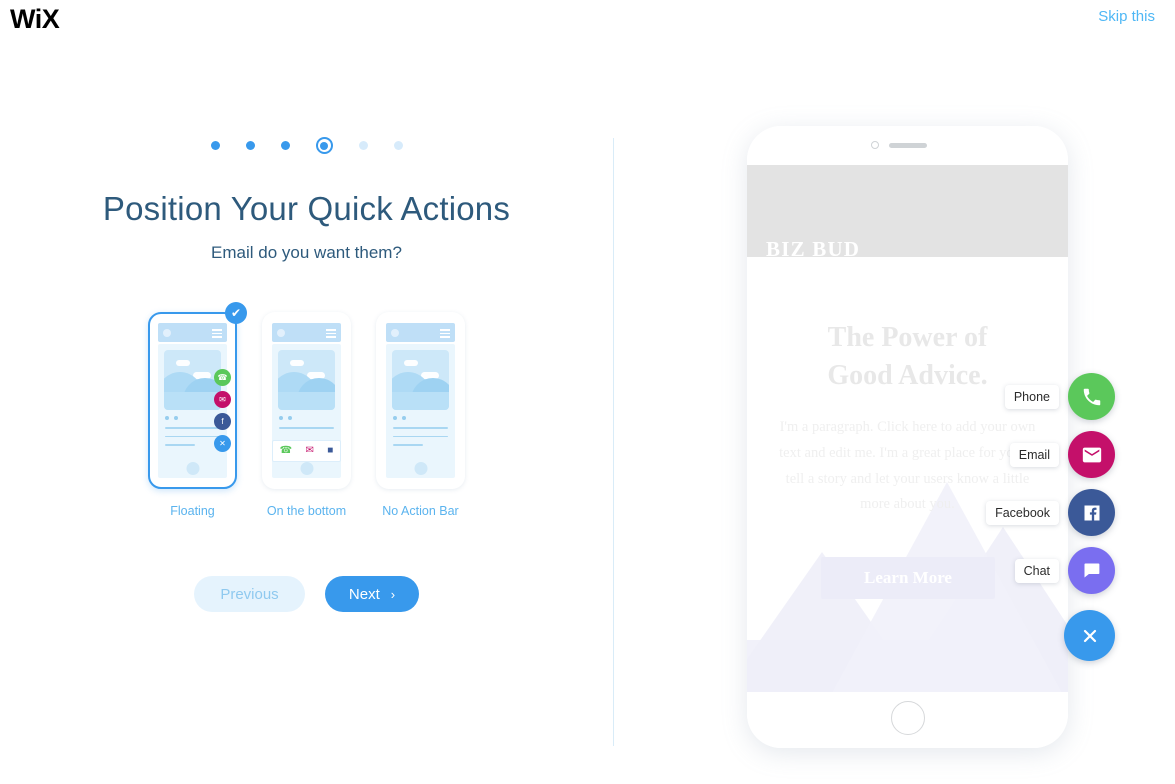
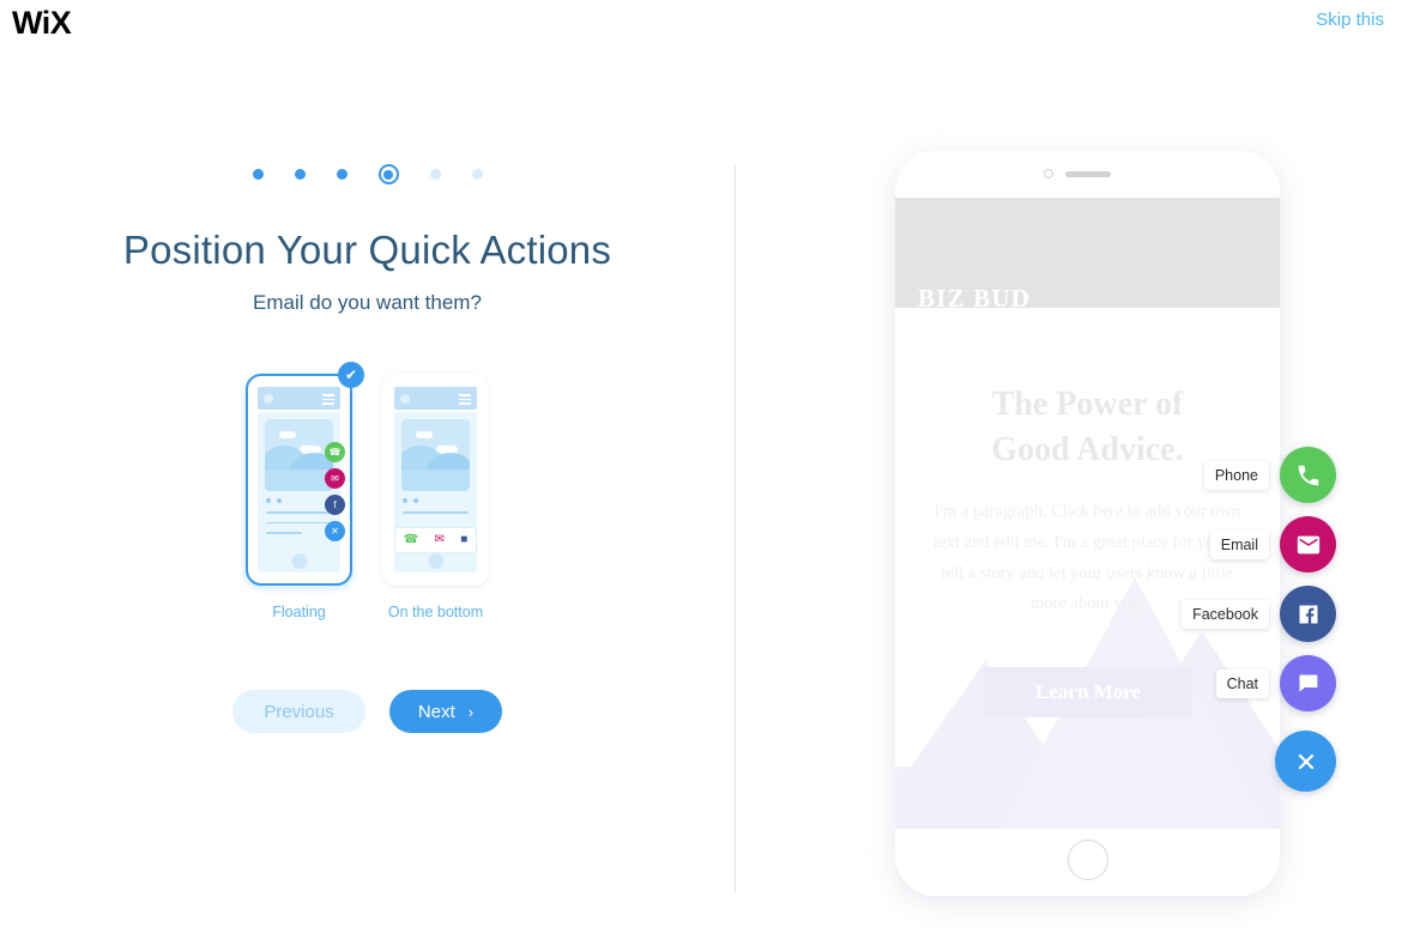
  WiX
  Skip this
  Position Your Quick Actions
  Email do you want them?
  ✔
  ☎
  ✉
  f
  ✕
  Floating
  ☎
  ✉
  ■
  On the bottom
- No Action Bar
  Previous
  Next
  ›
  BIZ BUD
  Phone
  Email
  Facebook
  Chat
